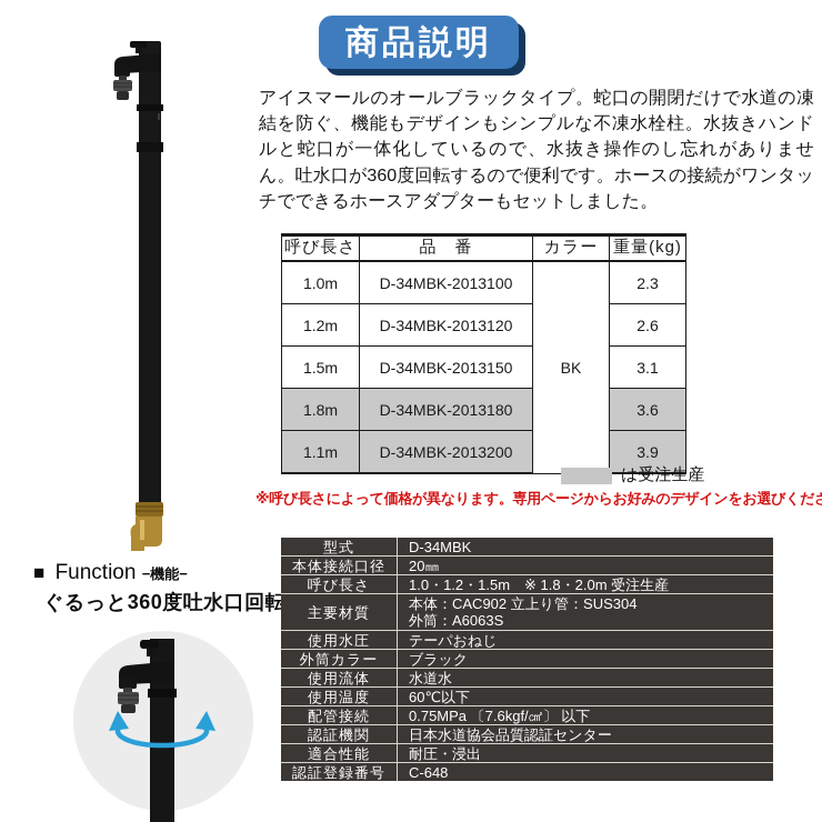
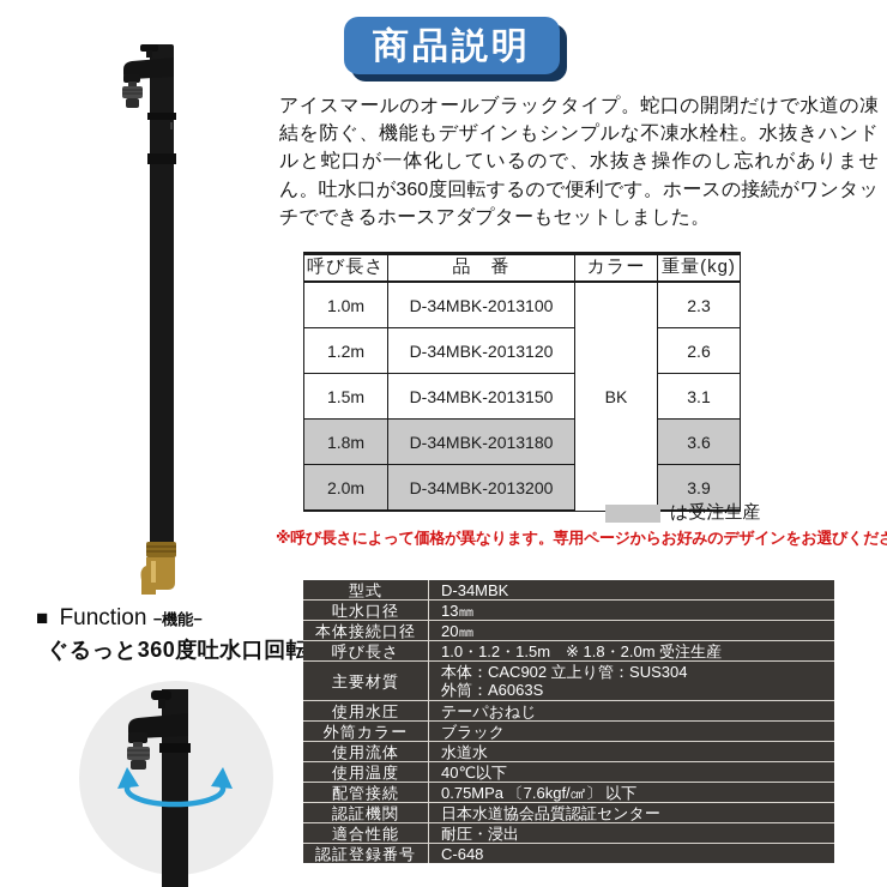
  商品説明
  アイスマールのオールブラックタイプ。蛇口の開閉だけで水道の凍結を防ぐ、機能もデザインもシンプルな不凍水栓柱。水抜きハンドルと蛇口が一体化しているので、水抜き操作のし忘れがありません。吐水口が360度回転するので便利です。ホースの接続がワンタッチでできるホースアダプターもセットしました。
  呼び長さ	品 番	カラー	重量(kg)
  1.0m	D-34MBK-2013100	BK	2.3
  1.2m	D-34MBK-2013120	2.6
  1.5m	D-34MBK-2013150	3.1
  1.8m	D-34MBK-2013180	3.6
- 1.1m	D-34MBK-2013200	3.9
+ 2.0m	D-34MBK-2013200	3.9
  は受注生産
  ※呼び長さによって価格が異なります。専用ページからお好みのデザインをお選びくだ
  ■ Function −機能−
  ぐるっと360度吐水口回転
  型式	D-34MBK
+ 吐水口径	13㎜
  本体接続口径	20㎜
  呼び長さ	1.0・1.2・1.5m ※ 1.8・2.0m 受注生産
  主要材質	本体：CAC902 立上り管：SUS304 外筒：A6063S
  使用水圧	テーパおねじ
  外筒カラー	ブラック
  使用流体	水道水
- 使用温度	60℃以下
+ 使用温度	40℃以下
  配管接続	0.75MPa 〔7.6kgf/㎠〕 以下
  認証機関	日本水道協会品質認証センター
  適合性能	耐圧・浸出
  認証登録番号	C-648
